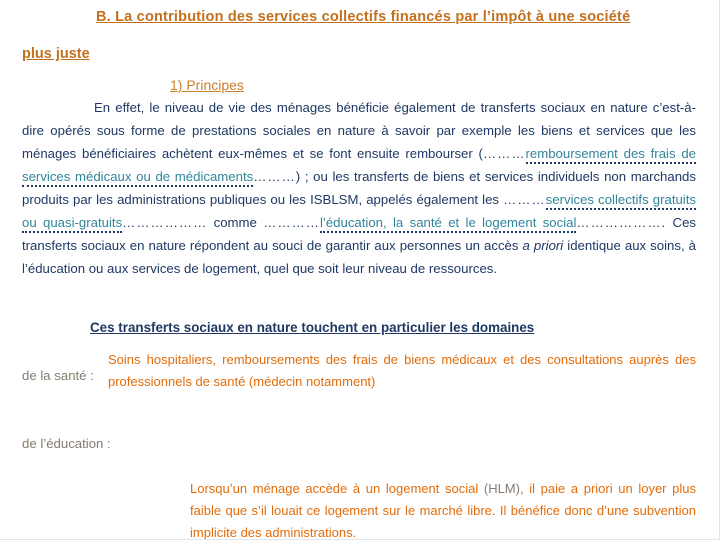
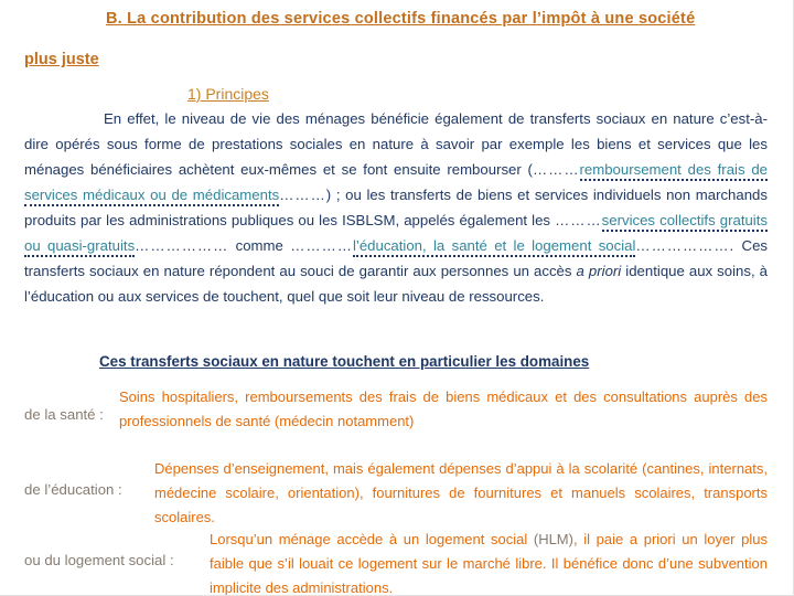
  B. La contribution des services collectifs financés par l’impôt à une société
  plus juste
  1) Principes
- En effet, le niveau de vie des ménages bénéficie également de transferts sociaux en nature c’est-à-dire opérés sous forme de prestations sociales en nature à savoir par exemple les biens et services que les ménages bénéficiaires achètent eux-mêmes et se font ensuite rembourser (………remboursement des frais de services médicaux ou de médicaments………) ; ou les transferts de biens et services individuels non marchands produits par les administrations publiques ou les ISBLSM, appelés également les ………services collectifs gratuits ou quasi-gratuits……………… comme …………l’éducation, la santé et le logement social………………. Ces transferts sociaux en nature répondent au souci de garantir aux personnes un accès a priori identique aux soins, à l’éducation ou aux services de logement, quel que soit leur niveau de ressources.
+ En effet, le niveau de vie des ménages bénéficie également de transferts sociaux en nature c’est-à-dire opérés sous forme de prestations sociales en nature à savoir par exemple les biens et services que les ménages bénéficiaires achètent eux-mêmes et se font ensuite rembourser (………remboursement des frais de services médicaux ou de médicaments………) ; ou les transferts de biens et services individuels non marchands produits par les administrations publiques ou les ISBLSM, appelés également les ………services collectifs gratuits ou quasi-gratuits……………… comme …………l’éducation, la santé et le logement social………………. Ces transferts sociaux en nature répondent au souci de garantir aux personnes un accès a priori identique aux soins, à l’éducation ou aux services de touchent, quel que soit leur niveau de ressources.
  Ces transferts sociaux en nature touchent en particulier les domaines
  de la santé :
  Soins hospitaliers, remboursements des frais de biens médicaux et des consultations auprès des professionnels de santé (médecin notamment)
  de l’éducation :
+ Dépenses d’enseignement, mais également dépenses d’appui à la scolarité (cantines, internats, médecine scolaire, orientation), fournitures de fournitures et manuels scolaires, transports scolaires.
+ ou du logement social :
  Lorsqu’un ménage accède à un logement social (HLM), il paie a priori un loyer plus faible que s’il louait ce logement sur le marché libre. Il bénéfice donc d’une subvention implicite des administrations.
